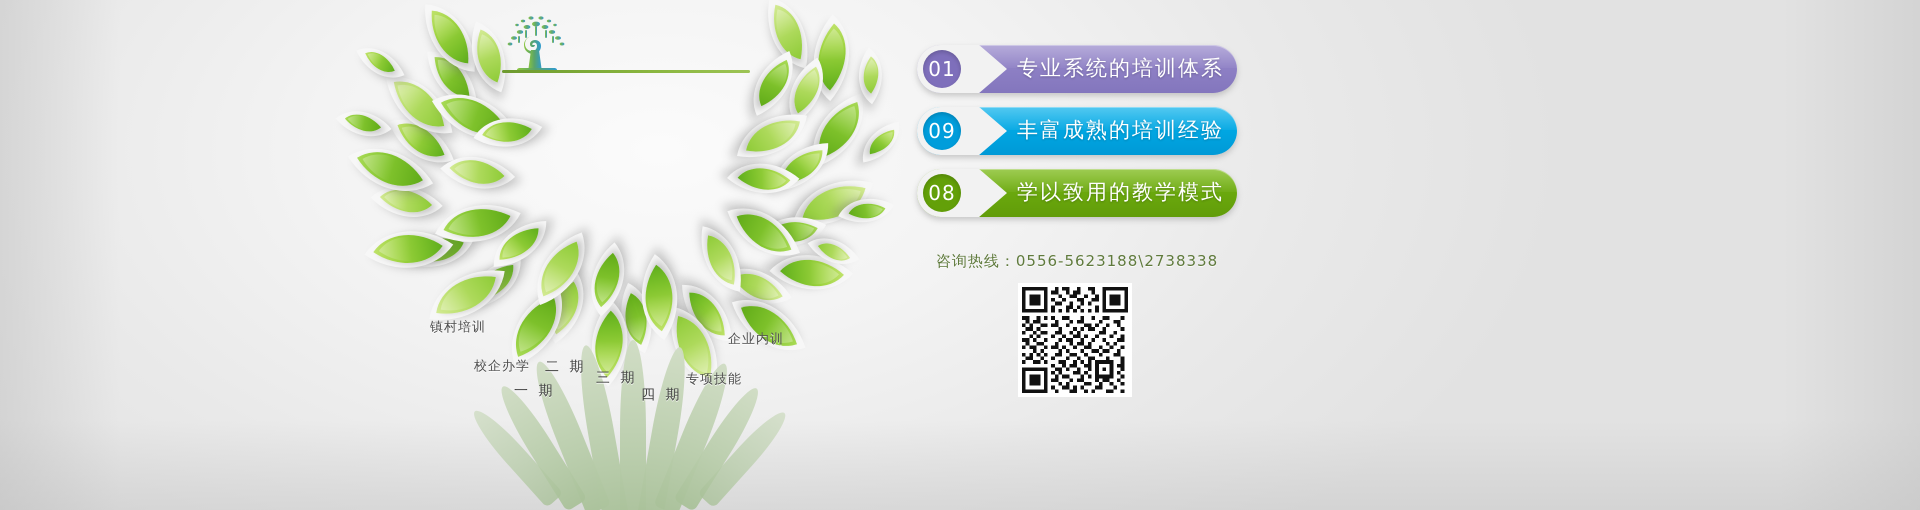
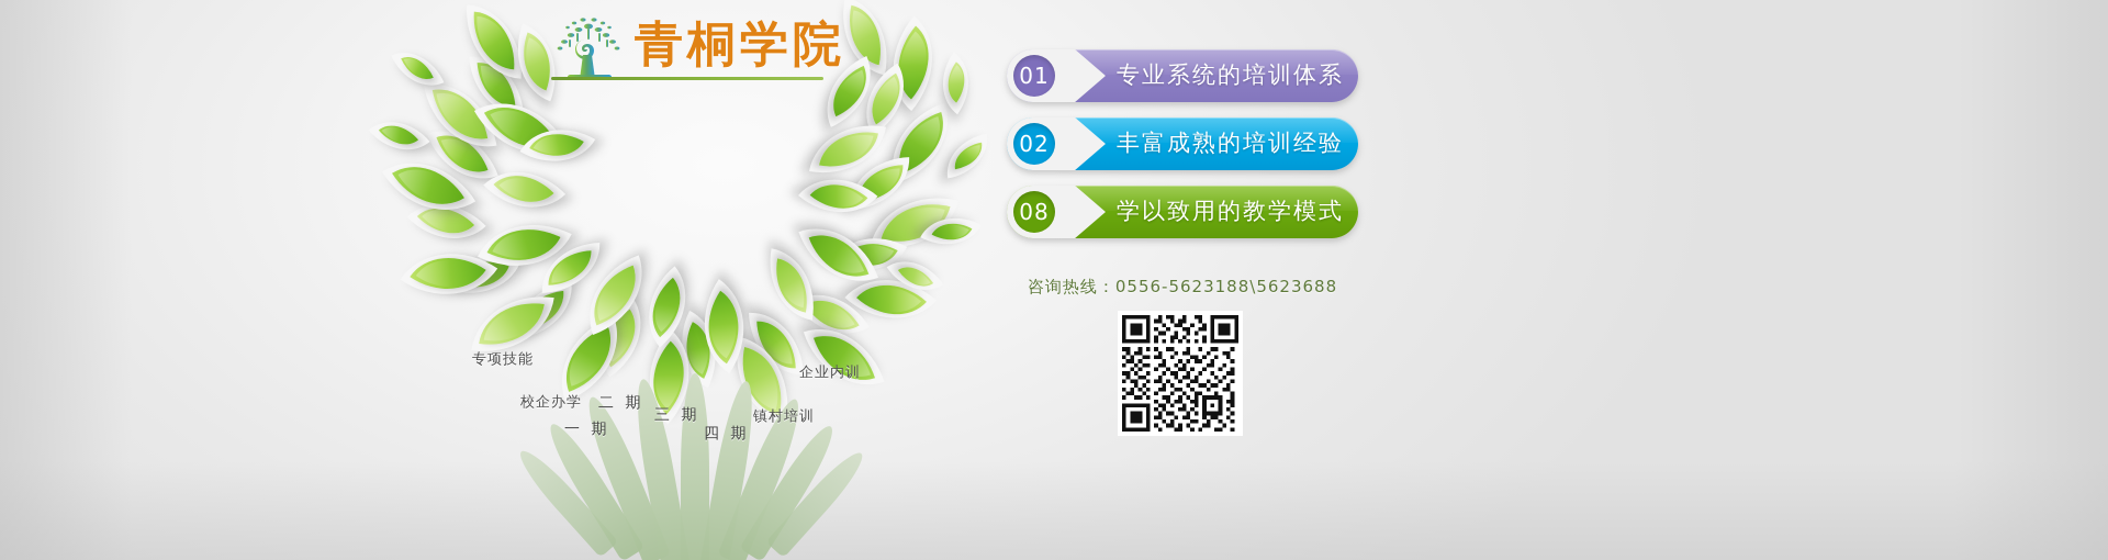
+ 青桐学院
- 镇村培训
+ 专项技能
  企业内训
  校企办学
- 专项技能
+ 镇村培训
  二 期
  三 期
  一 期
  四 期
  01
  专业系统的培训体系
- 09
+ 02
  丰富成熟的培训经验
  08
  学以致用的教学模式
- 咨询热线：0556-5623188\2738338
+ 咨询热线：0556-5623188\5623688
